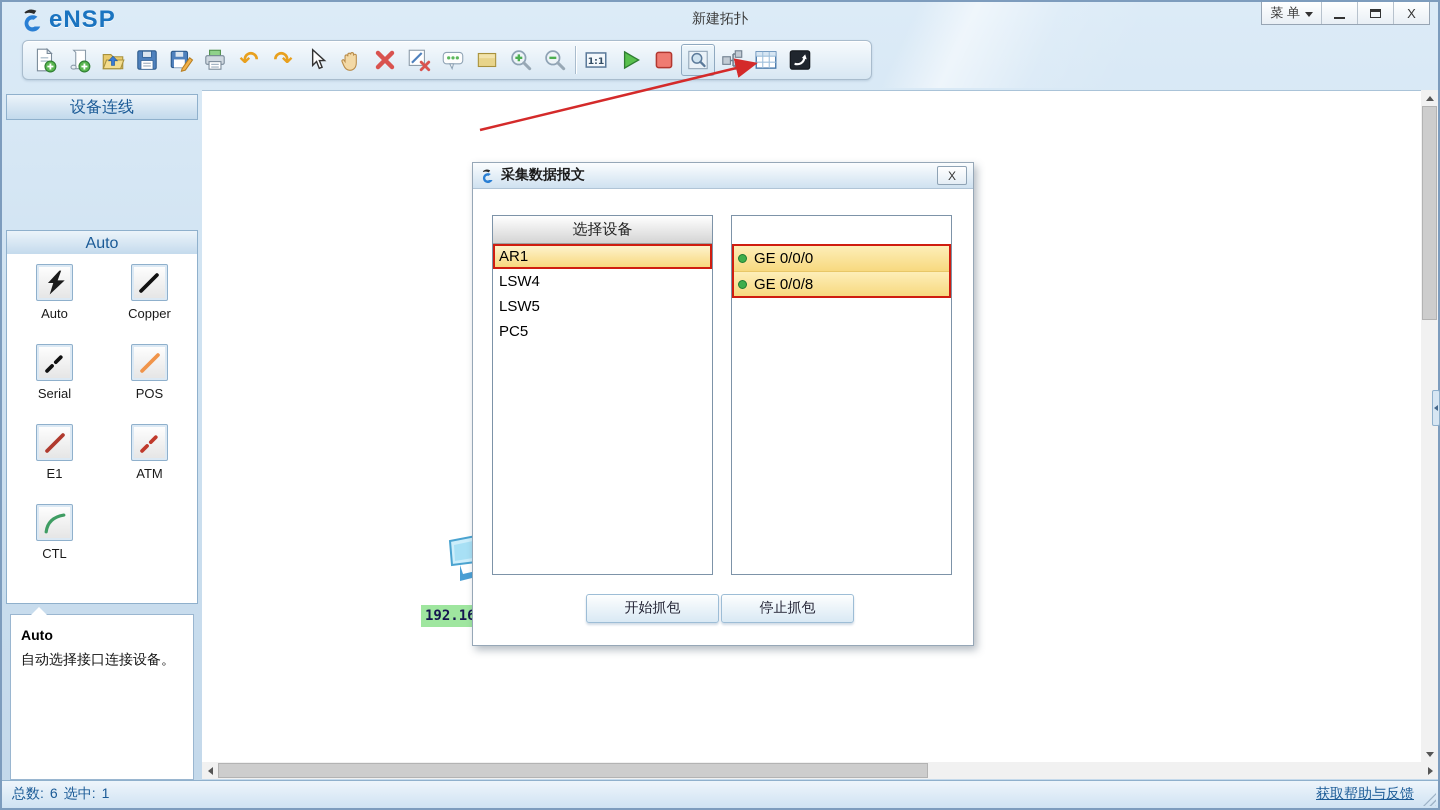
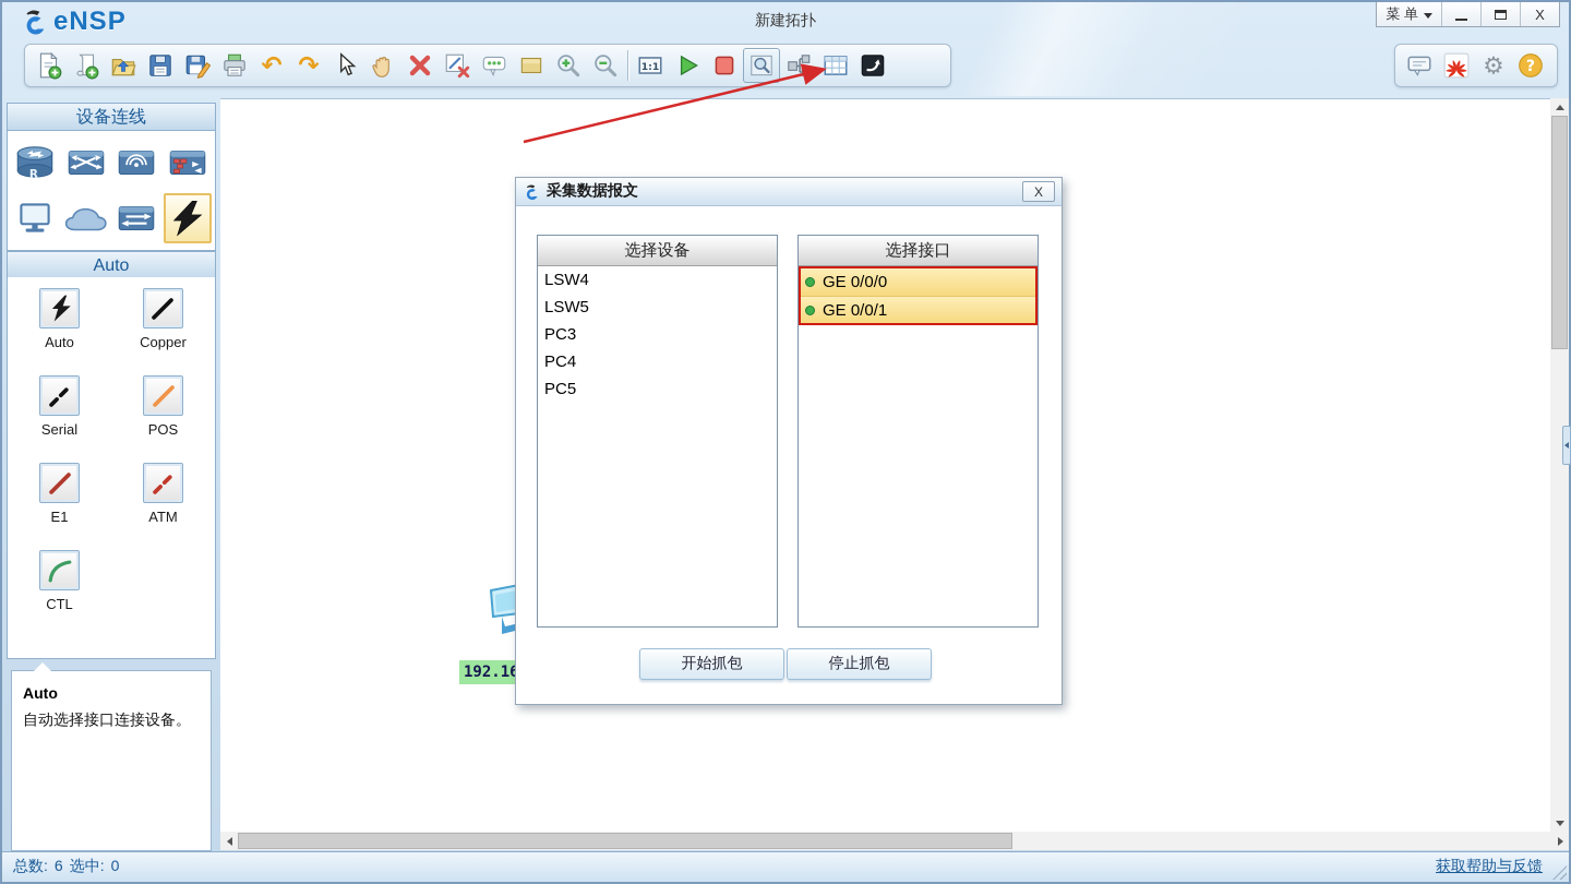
  eNSP
  新建拓扑
  菜 单
  X
  ↶
  ↷
  1:1
+ ⚙
+ ?
  设备连线
+ R
  Auto
  Auto
  Copper
  Serial
  POS
  E1
  ATM
  CTL
  Auto
  自动选择接口连接设备。
  192.1
  采集数据报文
  X
  选择设备
- AR1
  LSW4
  LSW5
+ PC3
+ PC4
  PC5
+ 选择接口
  GE 0/0/0
- GE 0/0/8
+ GE 0/0/1
  开始抓包
  停止抓包
  总数:
  6
  选中:
- 1
+ 0
  获取帮助与反馈
